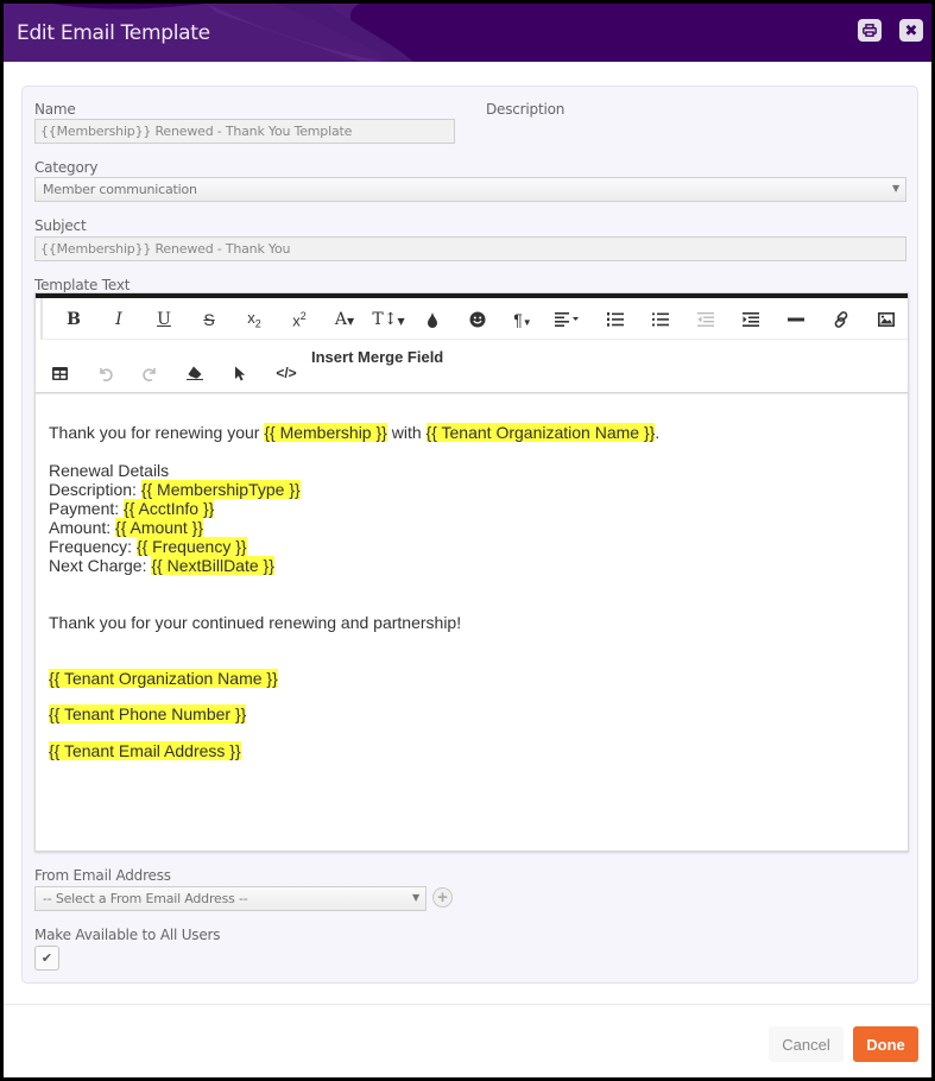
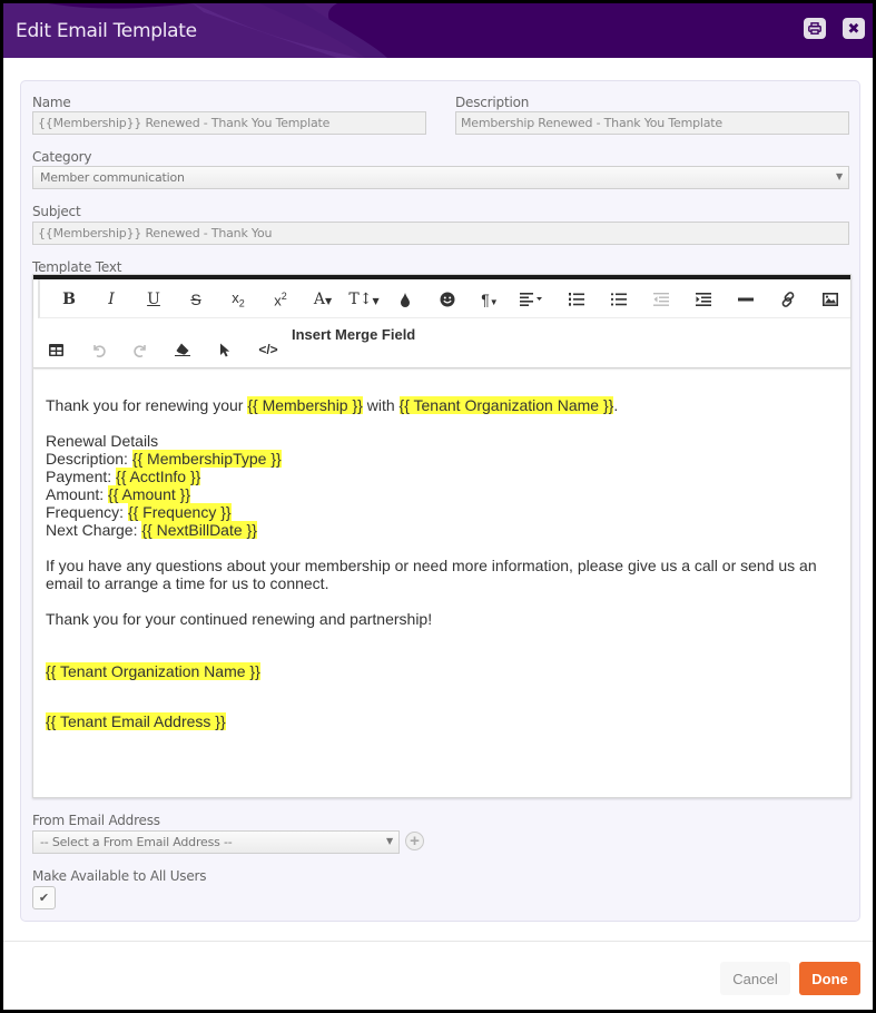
  Edit Email Template
  ✖
  Name
  {{Membership}} Renewed - Thank You Template
  Description
+ Membership Renewed - Thank You Template
  Category
  Member communication
  ▼
  Subject
  {{Membership}} Renewed - Thank You
  Template Text
  B
  I
  U
  S
  x2
  x2
  A▼
  T↕▼
  ¶▼
  </>
  Insert Merge Field
  Thank you for renewing your {{ Membership }} with {{ Tenant Organization Name }}.
  Renewal Details
  Description: {{ MembershipType }}
  Payment: {{ AcctInfo }}
  Amount: {{ Amount }}
  Frequency: {{ Frequency }}
  Next Charge: {{ NextBillDate }}
+ If you have any questions about your membership or need more information, please give us a call or send us an email to arrange a time for us to connect.
  Thank you for your continued renewing and partnership!
  {{ Tenant Organization Name }}
- {{ Tenant Phone Number }}
  {{ Tenant Email Address }}
  From Email Address
  -- Select a From Email Address --
  ▼
  +
  Make Available to All Users
  ✔
  Cancel
  Done
